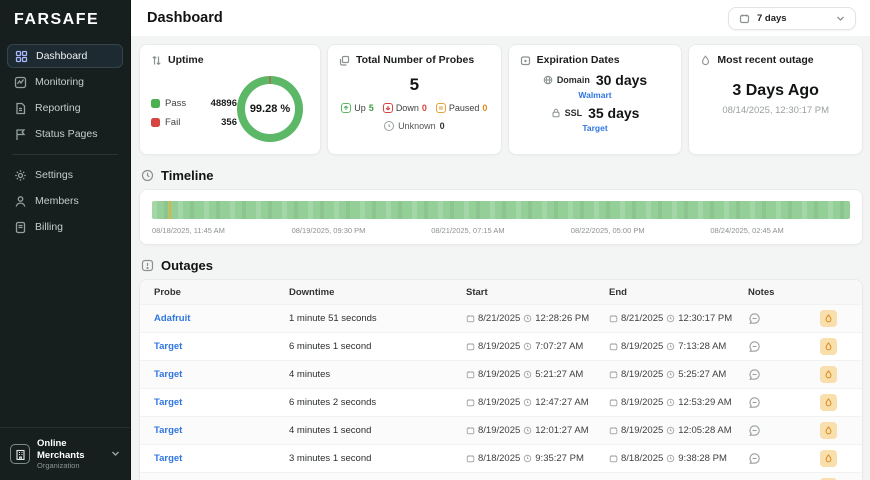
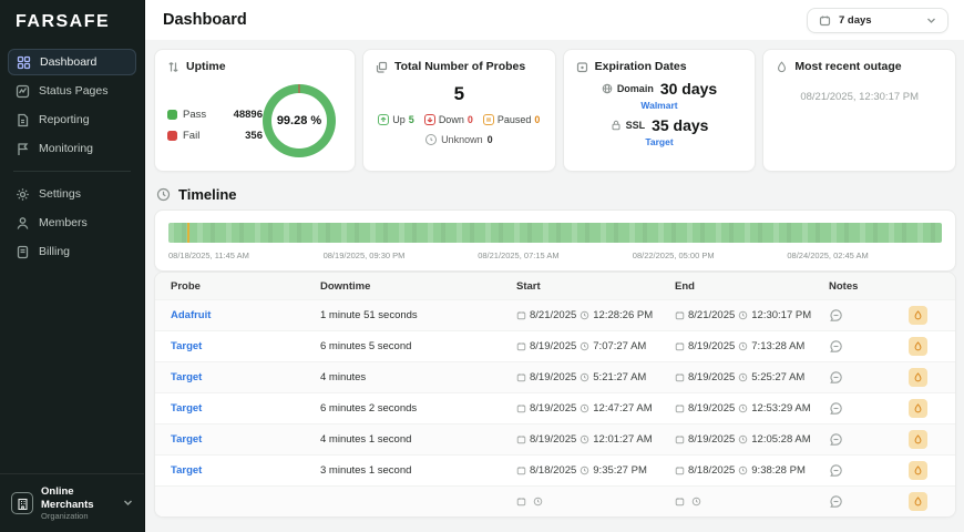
  FARSAFE
  Dashboard
- Monitoring
+ Status Pages
  Reporting
- Status Pages
+ Monitoring
  Settings
  Members
  Billing
  Online Merchants
  Organization
  Dashboard
  7 days
  Uptime
  Pass
  48896
  Fail
  356
  99.28 %
  Total Number of Probes
  5
  Up
  5
  Down
  0
  Paused
  0
  Unknown
  0
  Expiration Dates
  Domain
  30 days
  Walmart
  SSL
  35 days
  Target
  Most recent outage
- 3 Days Ago
- 08/14/2025, 12:30:17 PM
+ 08/21/2025, 12:30:17 PM
  Timeline
  08/18/2025, 11:45 AM
  08/19/2025, 09:30 PM
  08/21/2025, 07:15 AM
  08/22/2025, 05:00 PM
  08/24/2025, 02:45 AM
- Outages
  Probe
  Downtime
  Start
  End
  Notes
  Adafruit
  1 minute 51 seconds
  8/21/2025
  12:28:26 PM
  8/21/2025
  12:30:17 PM
  Target
- 6 minutes 1 second
+ 6 minutes 5 second
  8/19/2025
  7:07:27 AM
  8/19/2025
  7:13:28 AM
  Target
  4 minutes
  8/19/2025
  5:21:27 AM
  8/19/2025
  5:25:27 AM
  Target
  6 minutes 2 seconds
  8/19/2025
  12:47:27 AM
  8/19/2025
  12:53:29 AM
  Target
  4 minutes 1 second
  8/19/2025
  12:01:27 AM
  8/19/2025
  12:05:28 AM
  Target
  3 minutes 1 second
  8/18/2025
  9:35:27 PM
  8/18/2025
  9:38:28 PM
